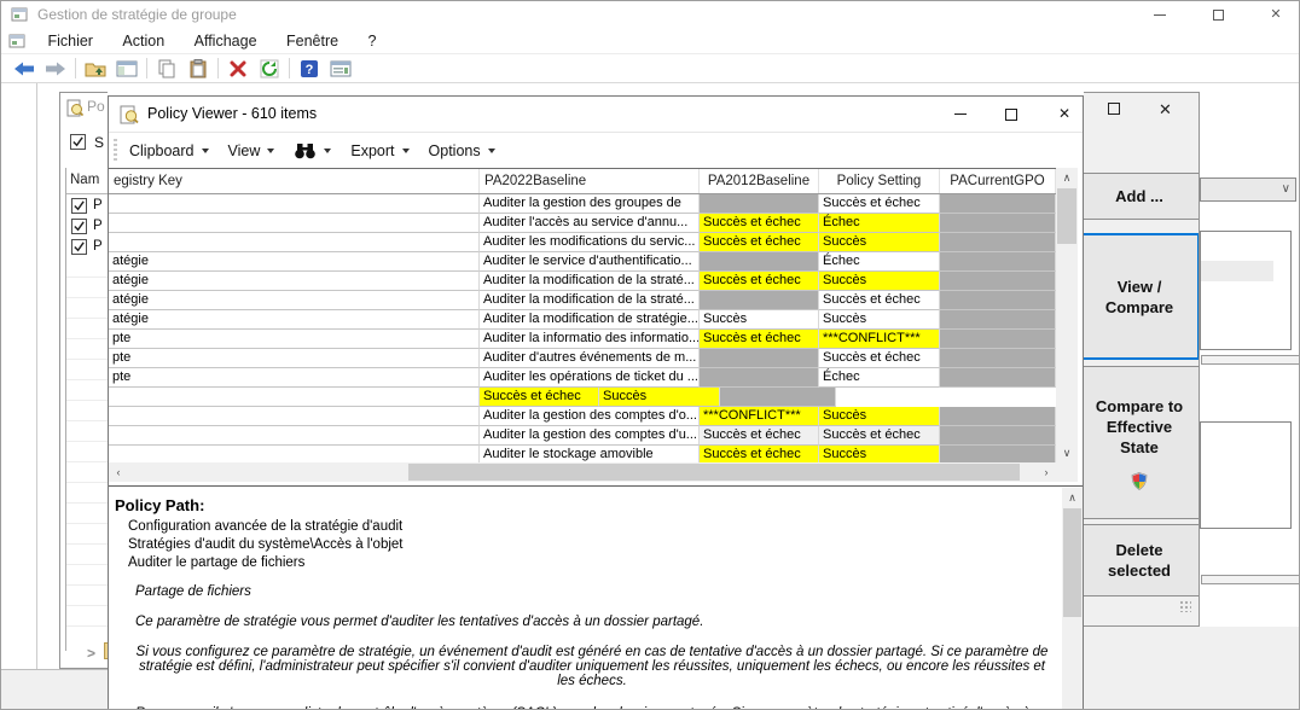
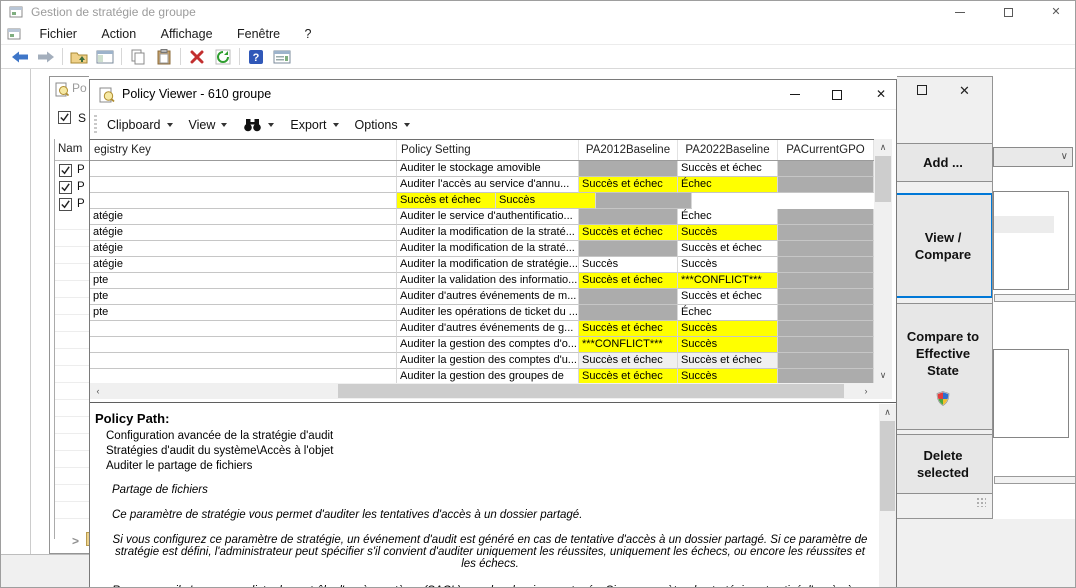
  Gestion de stratégie de groupe
  ✕
  Fichier Action Affichage Fenêtre ?
  ?
  ∨
  Po
  S
  Nam
  P
  P
  P
  >
  ✕
  Add ...
  View /
  Compare
  Compare to
  Effective
  State
  Delete
  selected
- Policy Viewer - 610 items
+ Policy Viewer - 610 groupe
  ✕
  Clipboard
  View
  Export
  Options
  egistry Key
- PA2022Baseline
+ Policy Setting
  PA2012Baseline
- Policy Setting
+ PA2022Baseline
  PACurrentGPO
- Auditer la gestion des groupes de
+ Auditer le stockage amovible
  Succès et échec
  Auditer l'accès au service d'annu...
  Succès et échec
  Échec
- Auditer les modifications du servic...
  Succès et échec
  Succès
  atégie
  Auditer le service d'authentificatio...
  Échec
  atégie
  Auditer la modification de la straté...
  Succès et échec
  Succès
  atégie
  Auditer la modification de la straté...
  Succès et échec
  atégie
  Auditer la modification de stratégie...
  Succès
  Succès
  pte
- Auditer la informatio des informatio...
+ Auditer la validation des informatio...
  Succès et échec
  ***CONFLICT***
  pte
  Auditer d'autres événements de m...
  Succès et échec
  pte
  Auditer les opérations de ticket du ...
  Échec
+ Auditer d'autres événements de g...
  Succès et échec
  Succès
  Auditer la gestion des comptes d'o...
  ***CONFLICT***
  Succès
  Auditer la gestion des comptes d'u...
  Succès et échec
  Succès et échec
- Auditer le stockage amovible
+ Auditer la gestion des groupes de
  Succès et échec
  Succès
  ∧
  ∨
  ‹
  ›
  Policy Path:
  Configuration avancée de la stratégie d'audit
  Stratégies d'audit du système\Accès à l'objet
  Auditer le partage de fichiers
  Partage de fichiers
  Ce paramètre de stratégie vous permet d'auditer les tentatives d'accès à un dossier partagé.
  Si vous configurez ce paramètre de stratégie, un événement d'audit est généré en cas de tentative d'accès à un dossier partagé. Si ce paramètre de stratégie est défini, l'administrateur peut spécifier s'il convient d'auditer uniquement les réussites, uniquement les échecs, ou encore les réussites et les échecs.
  ∧
